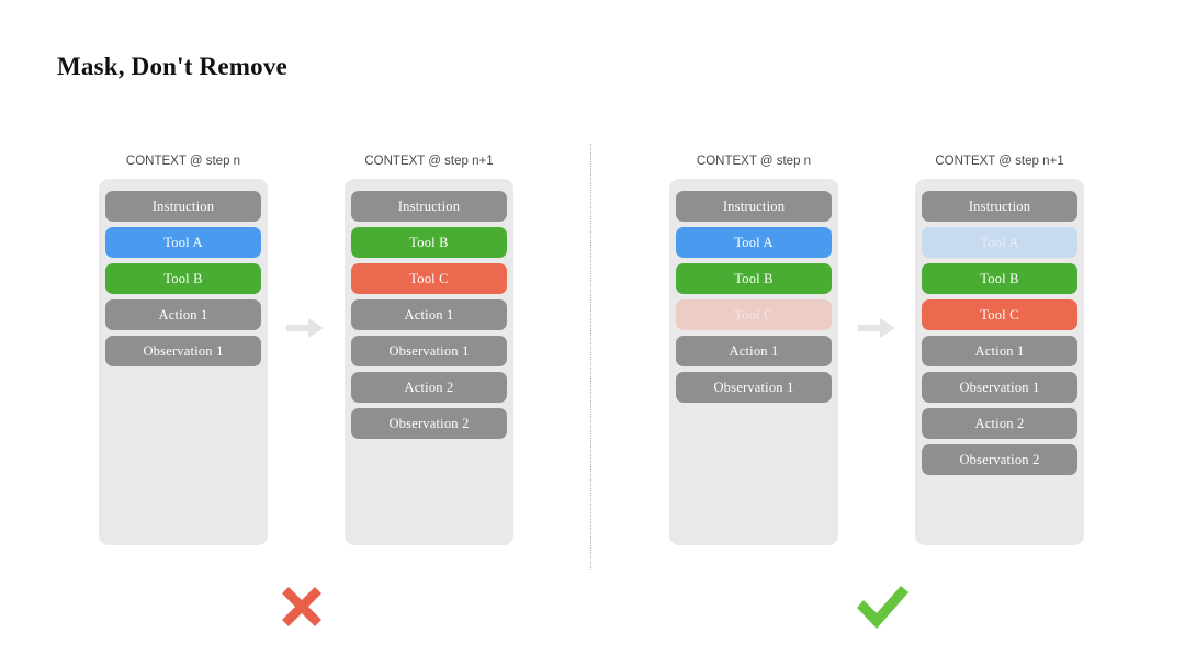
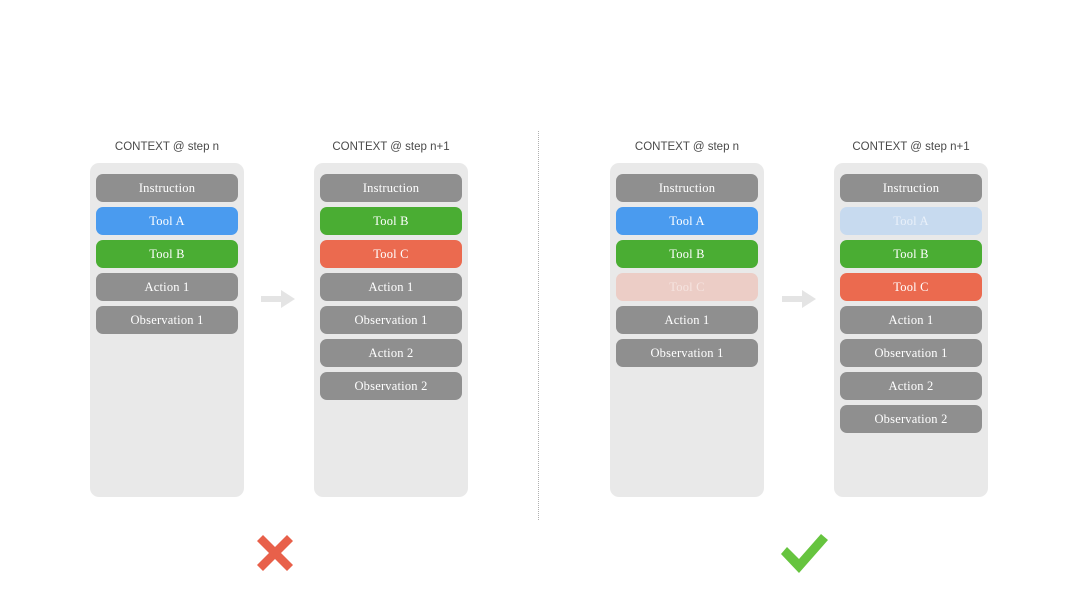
- Mask, Don't Remove
  CONTEXT @ step n
  Instruction
  Tool A
  Tool B
  Action 1
  Observation 1
  CONTEXT @ step n+1
  Instruction
  Tool B
  Tool C
  Action 1
  Observation 1
  Action 2
  Observation 2
  CONTEXT @ step n
  Instruction
  Tool A
  Tool B
  Tool C
  Action 1
  Observation 1
  CONTEXT @ step n+1
  Instruction
  Tool A
  Tool B
  Tool C
  Action 1
  Observation 1
  Action 2
  Observation 2
